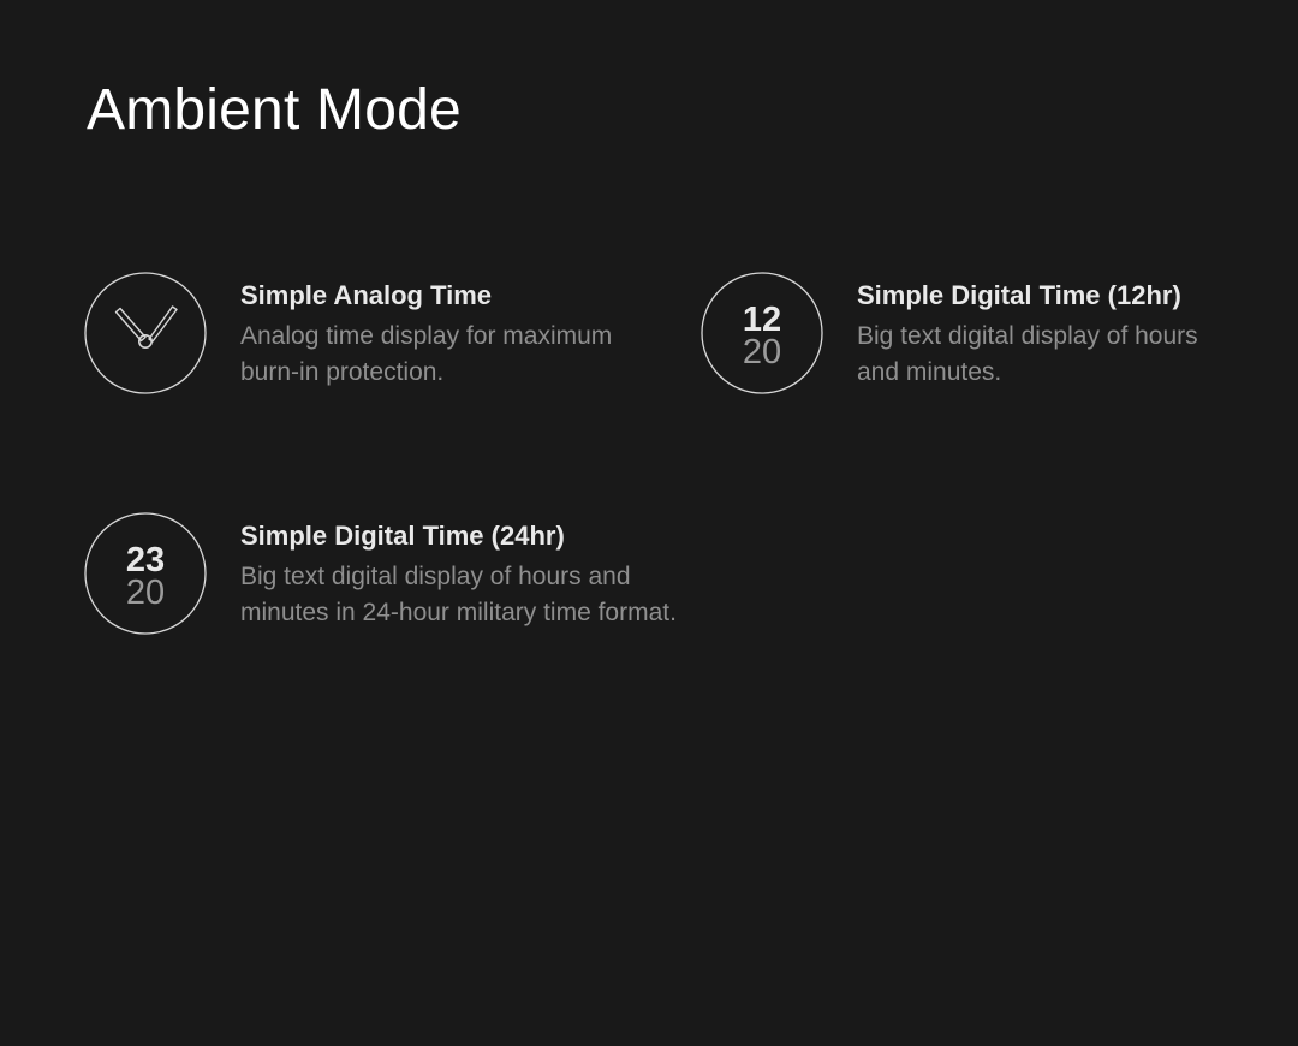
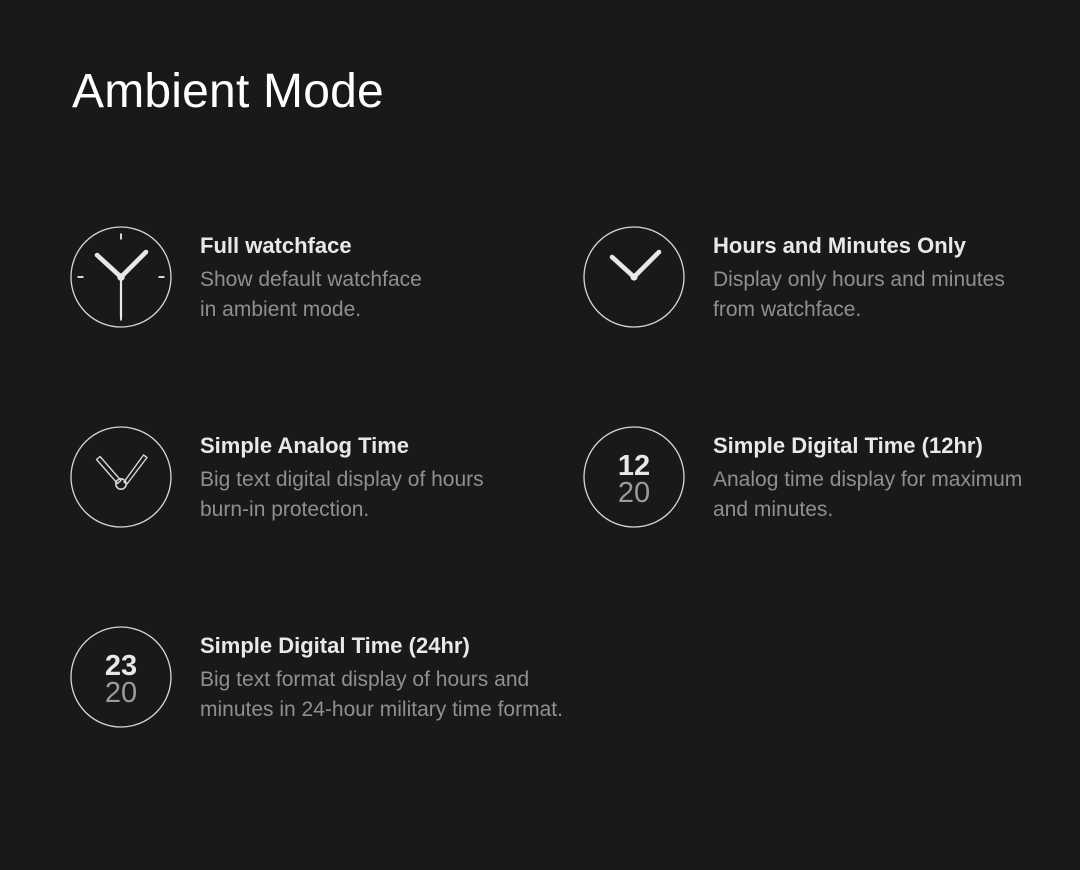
  Ambient Mode
+ Full watchface
+ Show default watchface
+ in ambient mode.
+ Hours and Minutes Only
+ Display only hours and minutes
+ from watchface.
  Simple Analog Time
- Analog time display for maximum
+ Big text digital display of hours
  burn-in protection.
  12
  20
  Simple Digital Time (12hr)
- Big text digital display of hours
+ Analog time display for maximum
  and minutes.
  23
  20
  Simple Digital Time (24hr)
- Big text digital display of hours and
+ Big text format display of hours and
  minutes in 24-hour military time format.
